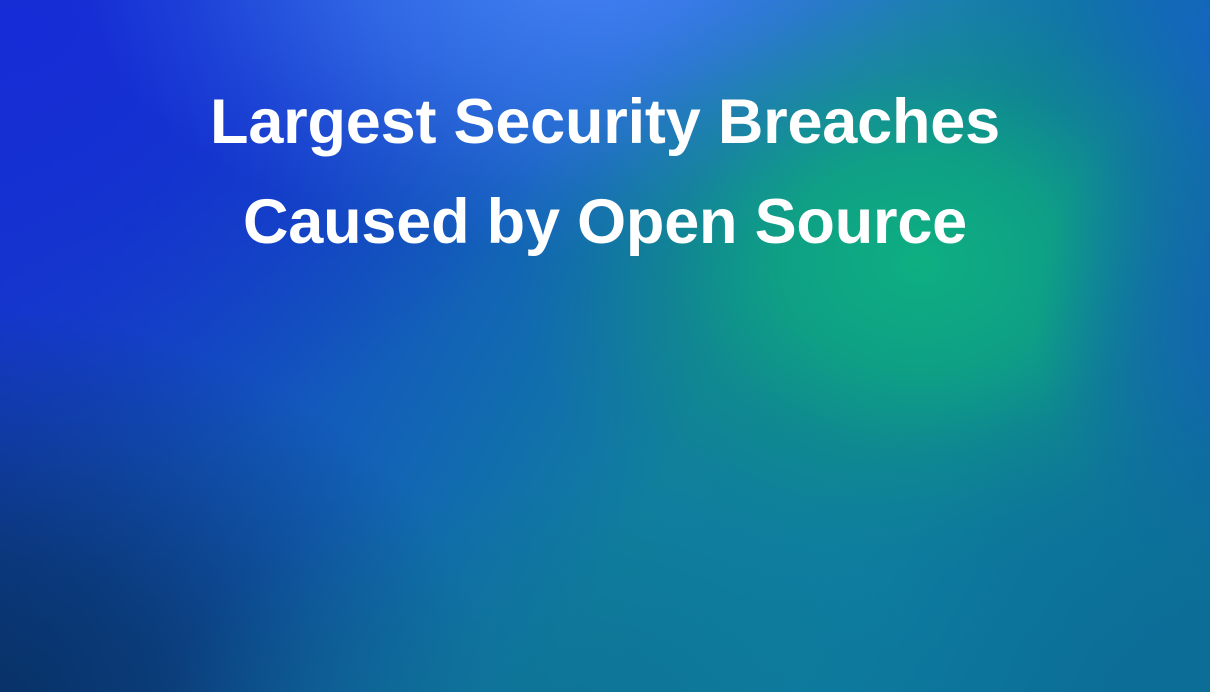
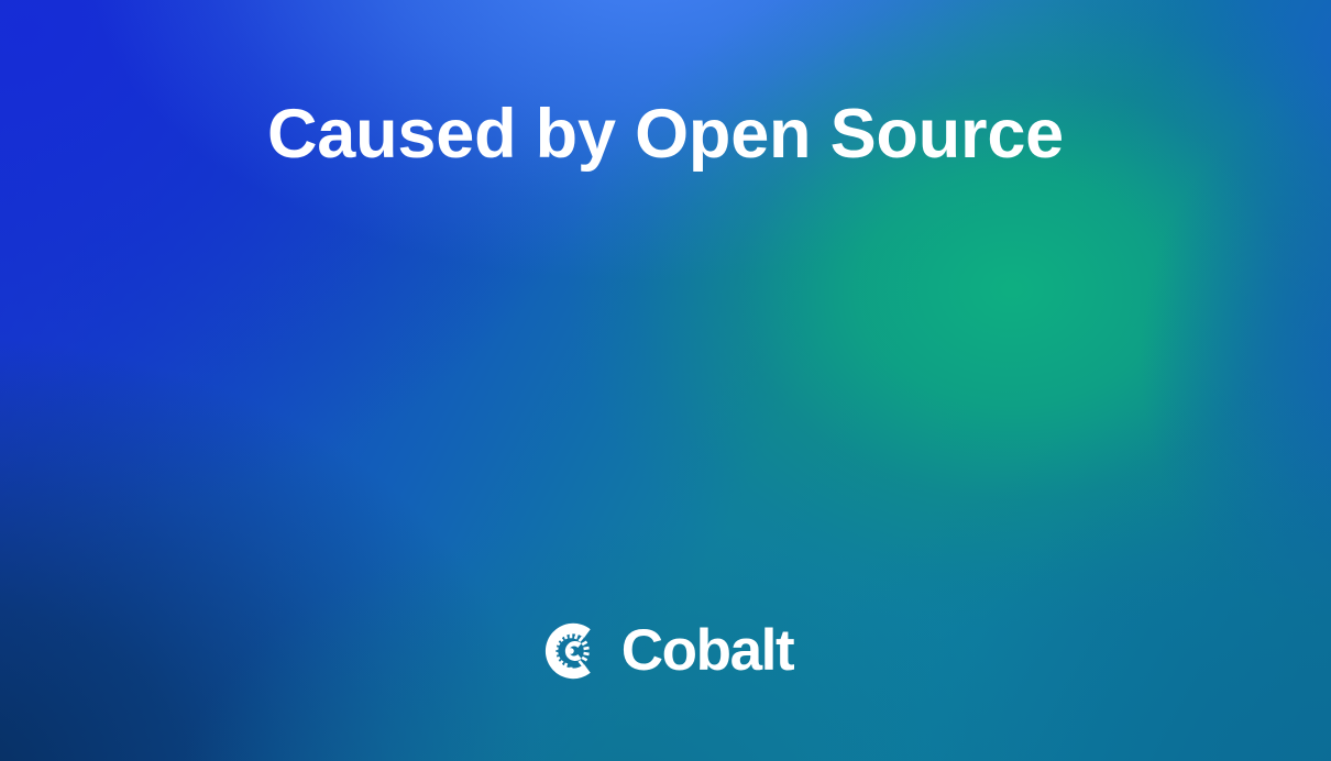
- Largest Security Breaches
  Caused by Open Source
+ Cobalt
